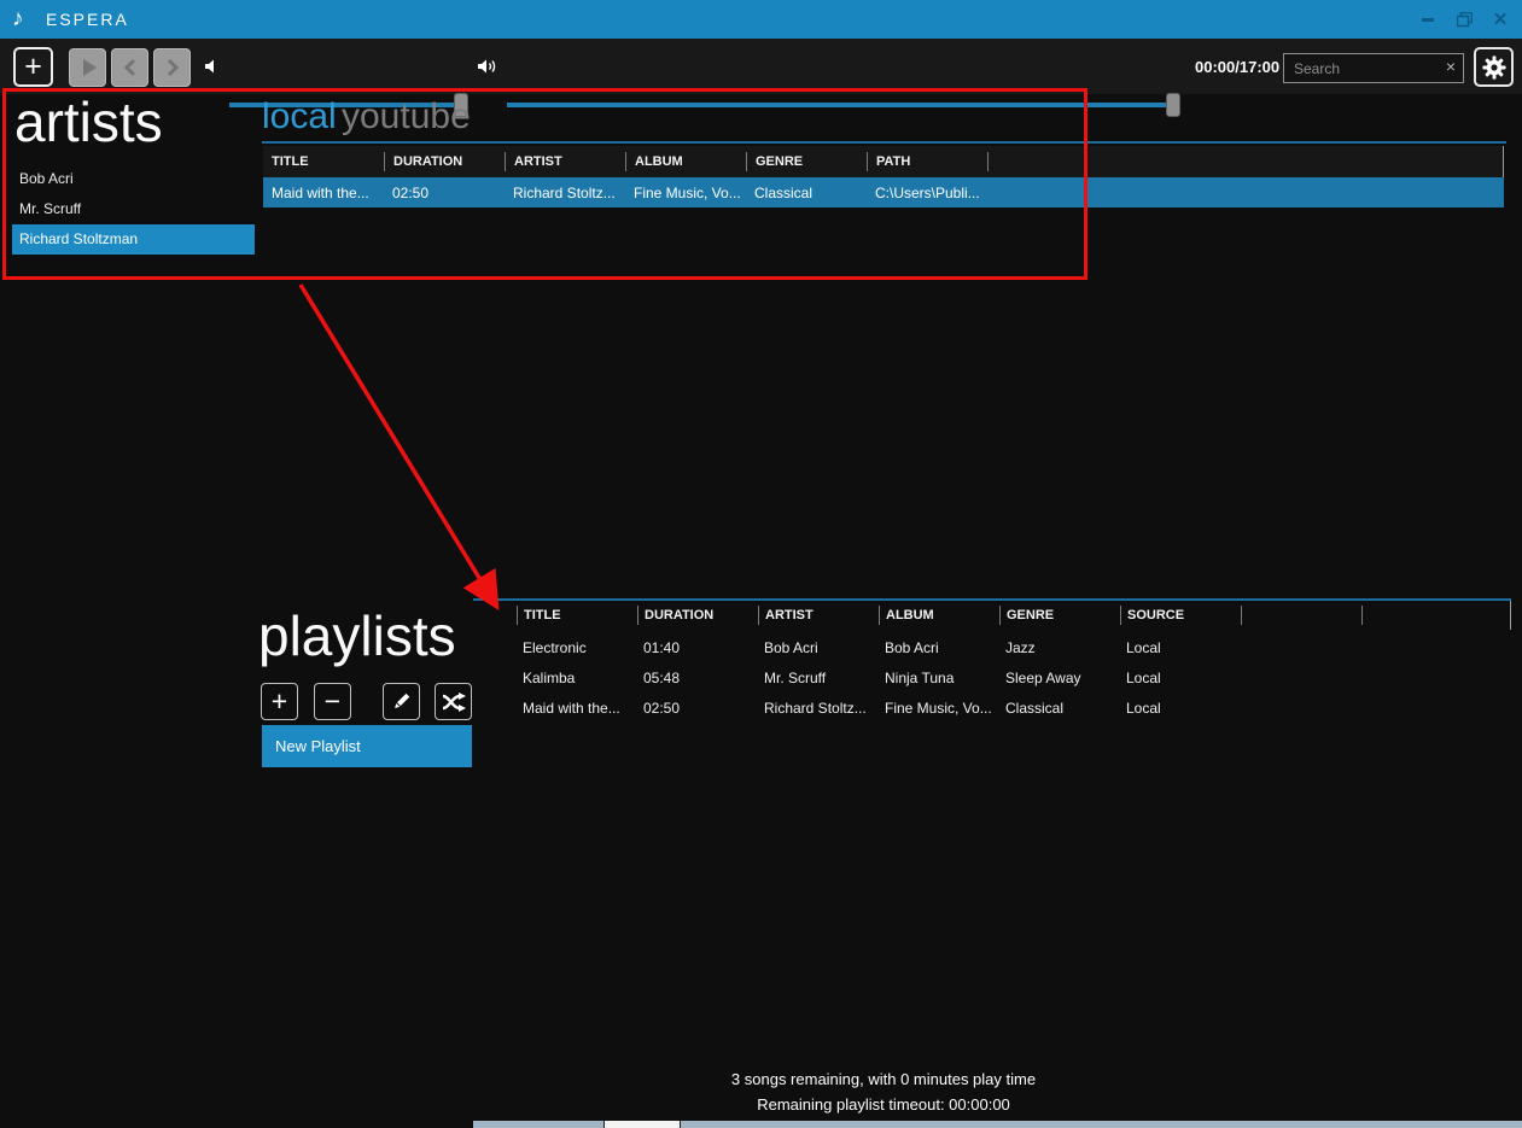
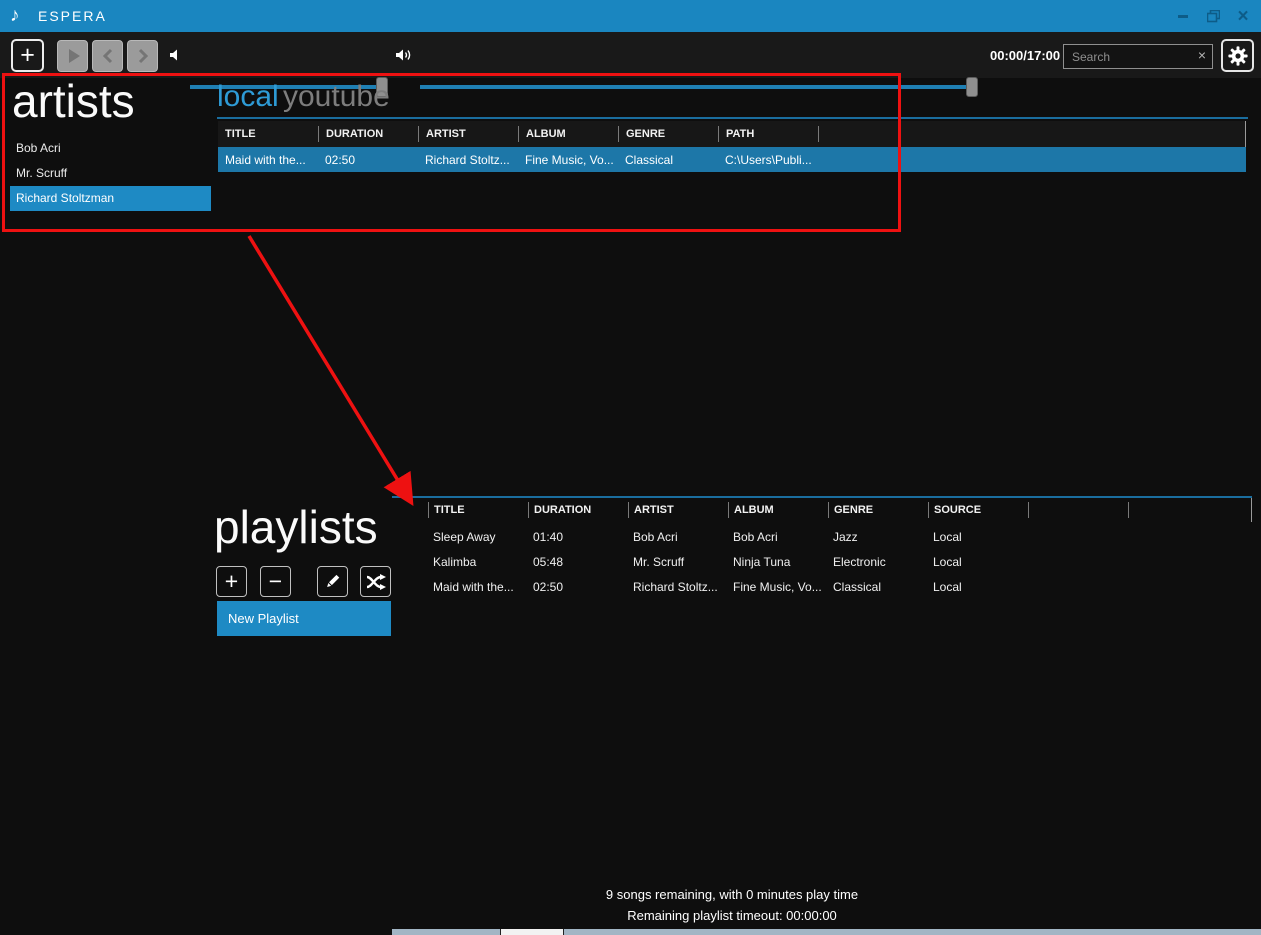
  ♪
  ESPERA
  ×
  +
  00:00/17:00
  Search
  ×
  artists
  Bob Acri
  Mr. Scruff
  Richard Stoltzman
  local
  youtube
  TITLE
  DURATION
  ARTIST
  ALBUM
  GENRE
  PATH
  Maid with the...
  02:50
  Richard Stoltz...
  Fine Music, Vo...
  Classical
  C:\Users\Publi...
  playlists
  +
  −
  New Playlist
  TITLE
  DURATION
  ARTIST
  ALBUM
  GENRE
  SOURCE
- Electronic
+ Sleep Away
  01:40
  Bob Acri
  Bob Acri
  Jazz
  Local
  Kalimba
  05:48
  Mr. Scruff
  Ninja Tuna
- Sleep Away
+ Electronic
  Local
  Maid with the...
  02:50
  Richard Stoltz...
  Fine Music, Vo...
  Classical
  Local
- 3 songs remaining, with 0 minutes play time
+ 9 songs remaining, with 0 minutes play time
  Remaining playlist timeout: 00:00:00
